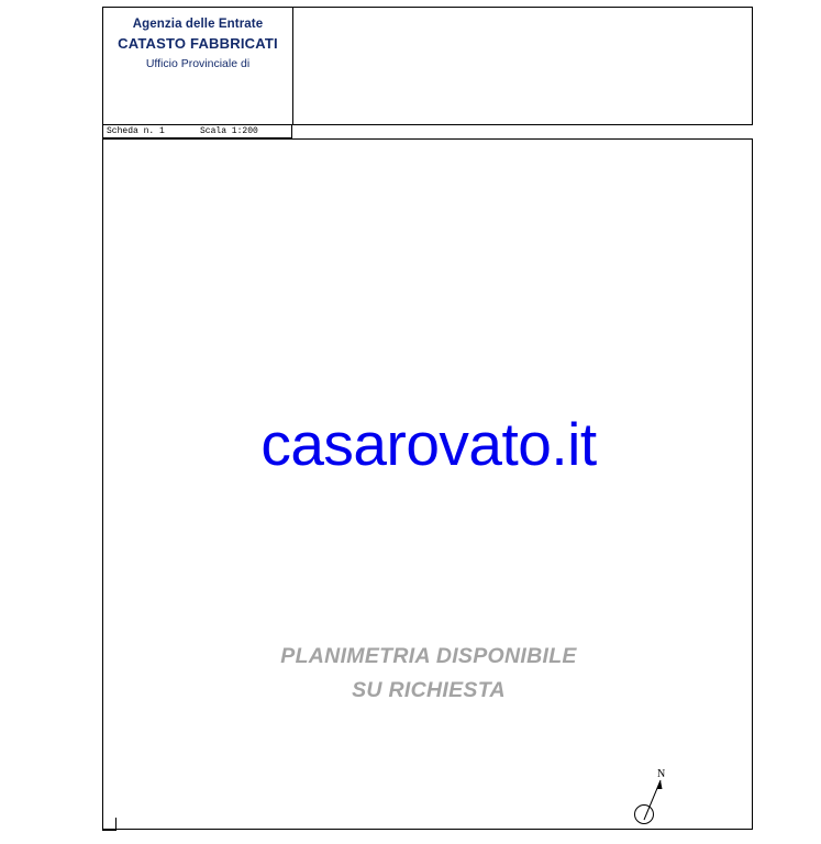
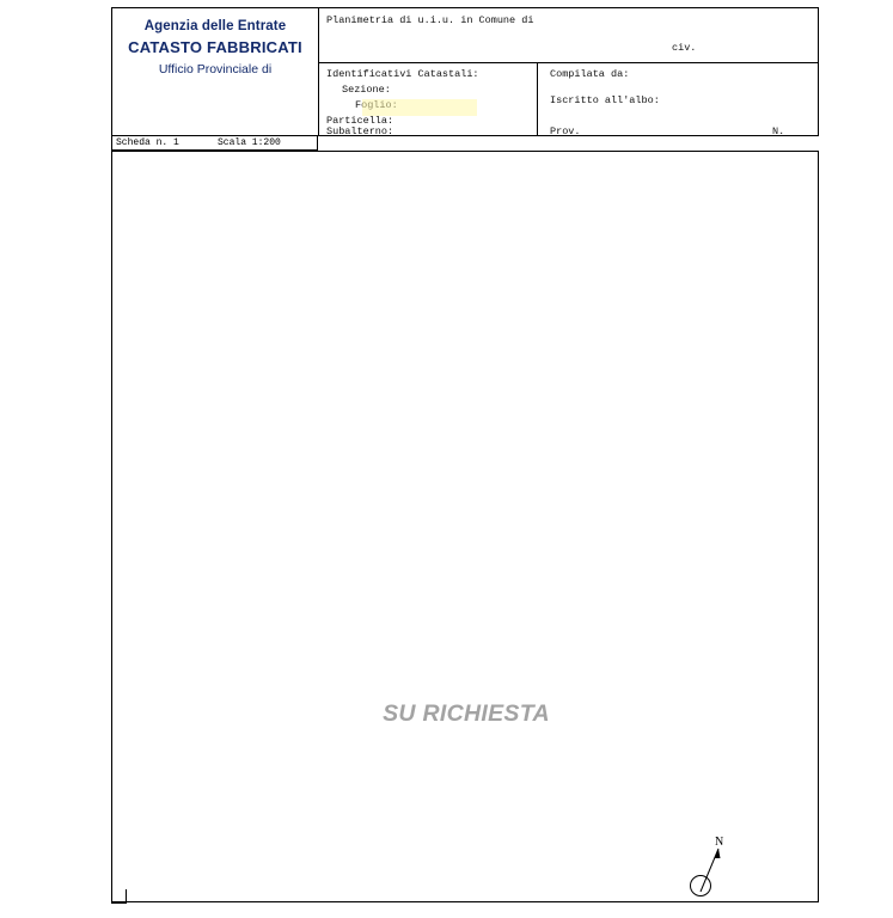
  Agenzia delle Entrate
  CATASTO FABBRICATI
  Ufficio Provinciale di
+ Planimetria di u.i.u. in Comune di
+ civ.
+ Identificativi Catastali:
+ Sezione:
+ Foglio:
+ Particella:
+ Subalterno:
+ Compilata da:
+ Iscritto all'albo:
+ Prov.
+ N.
  Scheda n. 1
  Scala 1:200
- casarovato.it
- PLANIMETRIA DISPONIBILE
  SU RICHIESTA
  N
